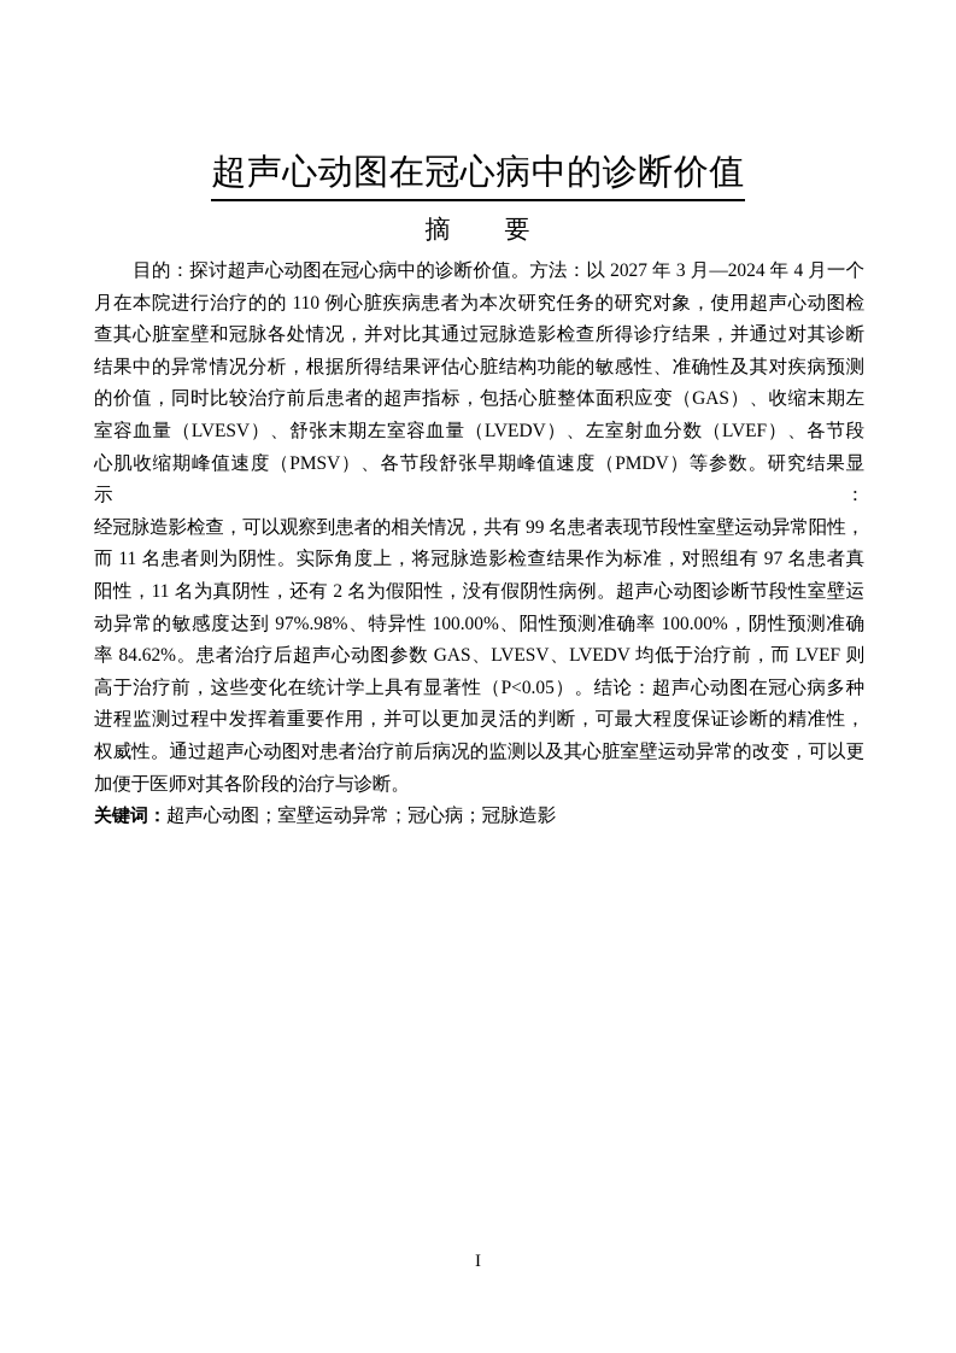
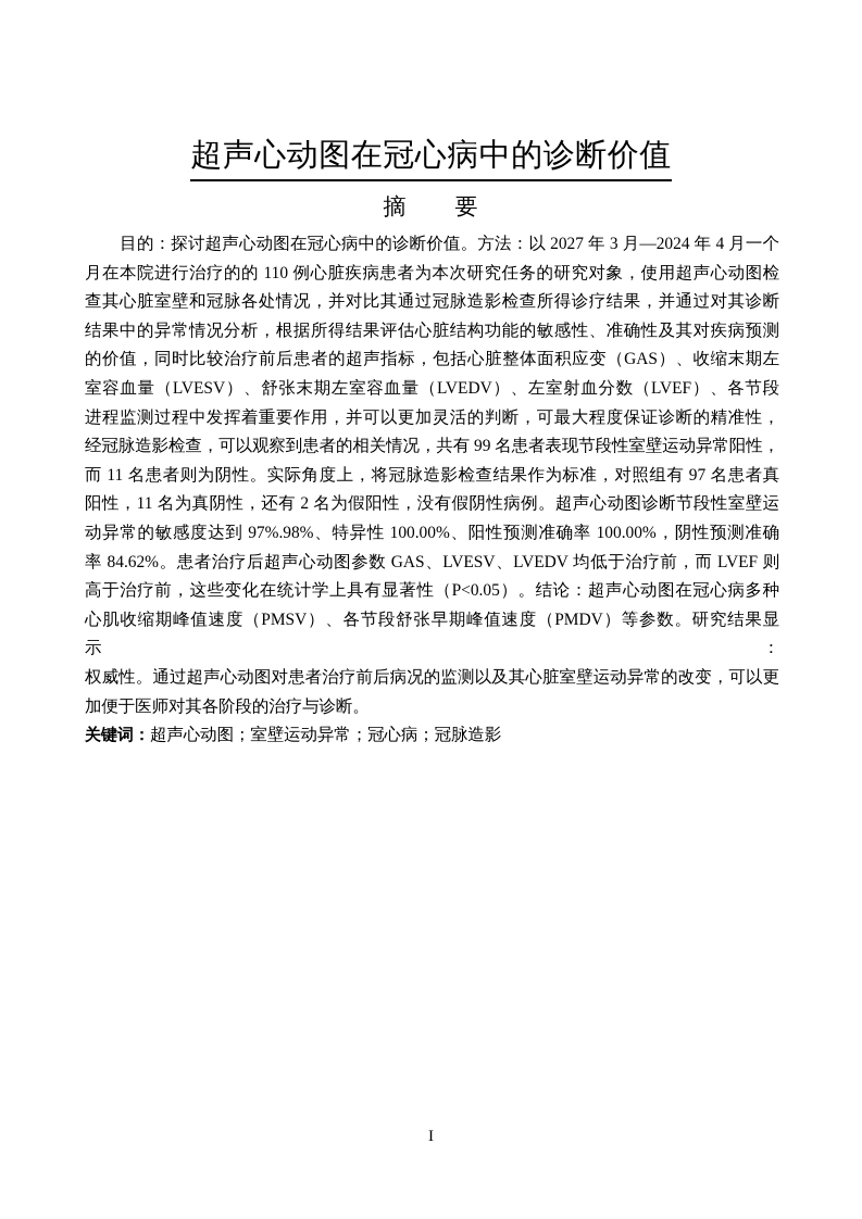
  超声心动图在冠心病中的诊断价值
  摘 要
  目的：探讨超声心动图在冠心病中的诊断价值。方法：以 2027 年 3 月—2024 年 4 月一个
  月在本院进行治疗的的 110 例心脏疾病患者为本次研究任务的研究对象，使用超声心动图检
  查其心脏室壁和冠脉各处情况，并对比其通过冠脉造影检查所得诊疗结果，并通过对其诊断
  结果中的异常情况分析，根据所得结果评估心脏结构功能的敏感性、准确性及其对疾病预测
  的价值，同时比较治疗前后患者的超声指标，包括心脏整体面积应变（GAS）、收缩末期左
  室容血量（LVESV）、舒张末期左室容血量（LVEDV）、左室射血分数（LVEF）、各节段
- 心肌收缩期峰值速度（PMSV）、各节段舒张早期峰值速度（PMDV）等参数。研究结果显示：
+ 进程监测过程中发挥着重要作用，并可以更加灵活的判断，可最大程度保证诊断的精准性，
  经冠脉造影检查，可以观察到患者的相关情况，共有 99 名患者表现节段性室壁运动异常阳性，
  而 11 名患者则为阴性。实际角度上，将冠脉造影检查结果作为标准，对照组有 97 名患者真
  阳性，11 名为真阴性，还有 2 名为假阳性，没有假阴性病例。超声心动图诊断节段性室壁运
  动异常的敏感度达到 97%.98%、特异性 100.00%、阳性预测准确率 100.00%，阴性预测准确
  率 84.62%。患者治疗后超声心动图参数 GAS、LVESV、LVEDV 均低于治疗前，而 LVEF 则
  高于治疗前，这些变化在统计学上具有显著性（P<0.05）。结论：超声心动图在冠心病多种
- 进程监测过程中发挥着重要作用，并可以更加灵活的判断，可最大程度保证诊断的精准性，
+ 心肌收缩期峰值速度（PMSV）、各节段舒张早期峰值速度（PMDV）等参数。研究结果显示：
  权威性。通过超声心动图对患者治疗前后病况的监测以及其心脏室壁运动异常的改变，可以更
  加便于医师对其各阶段的治疗与诊断。
  关键词：超声心动图；室壁运动异常；冠心病；冠脉造影
  I
